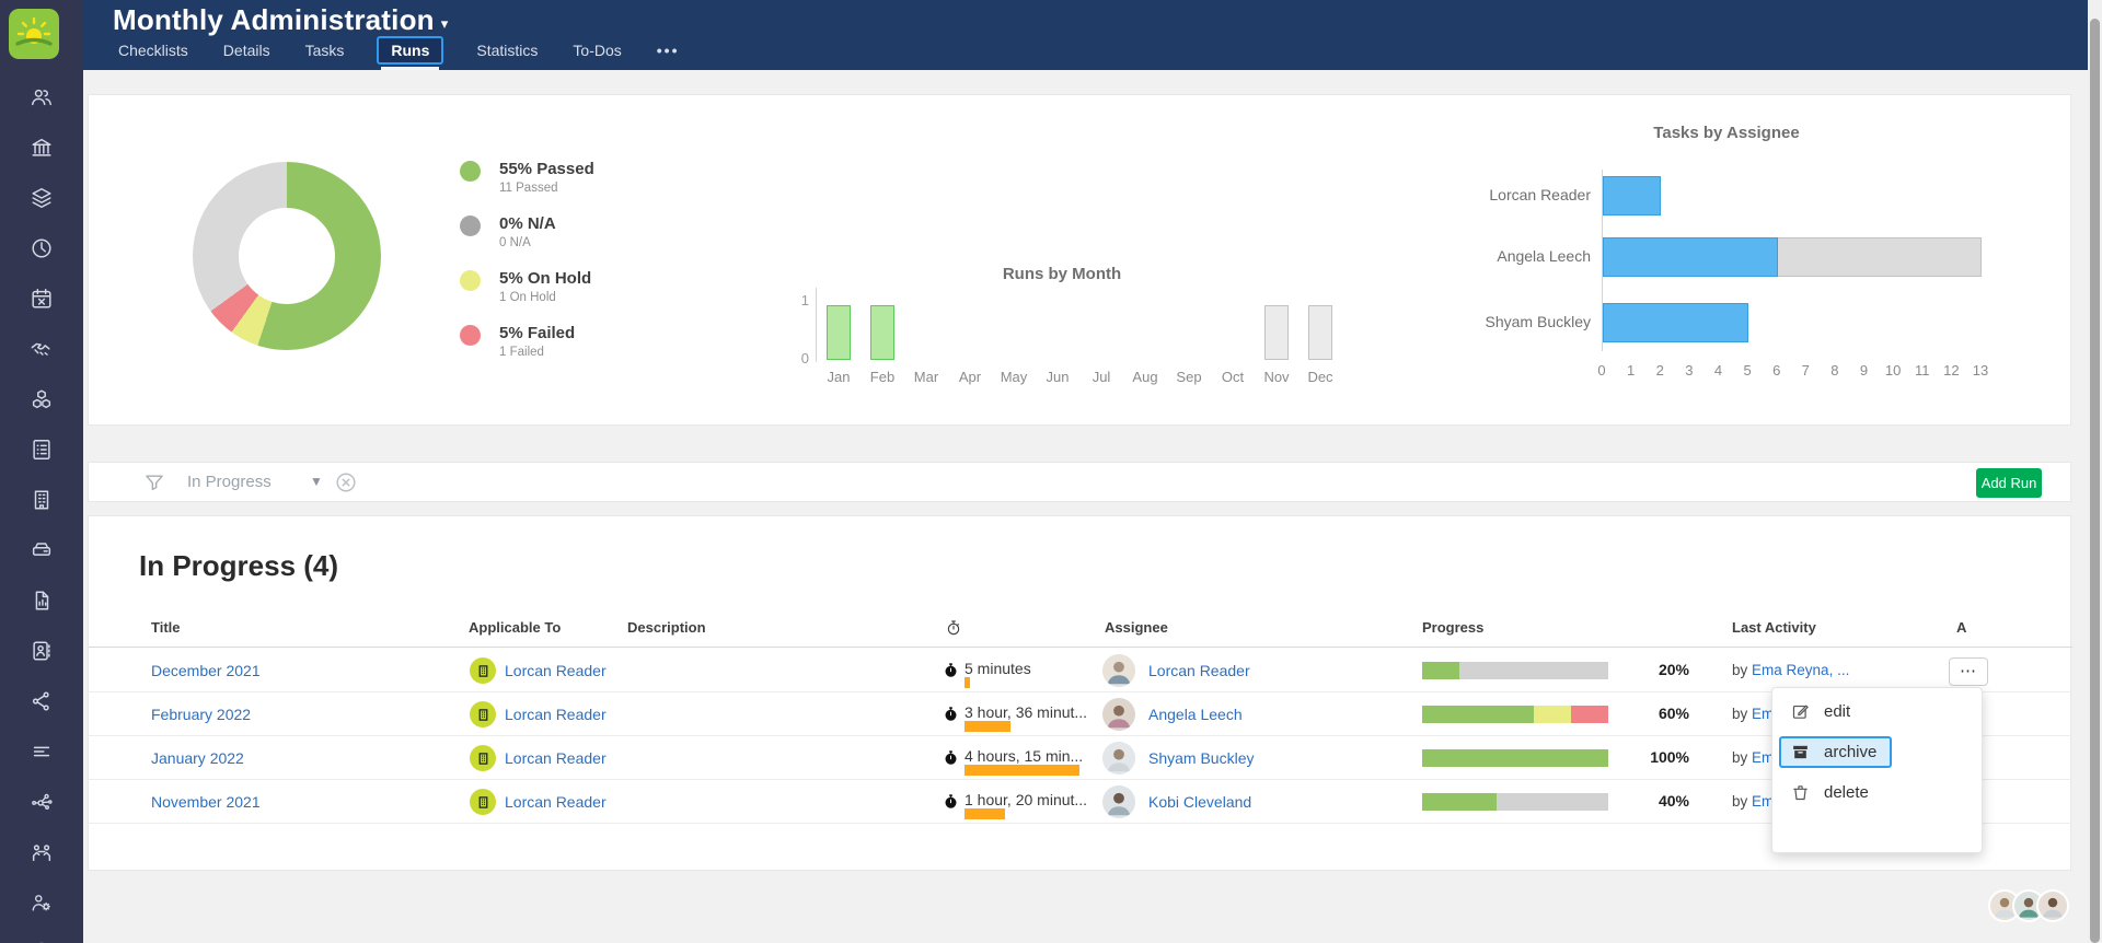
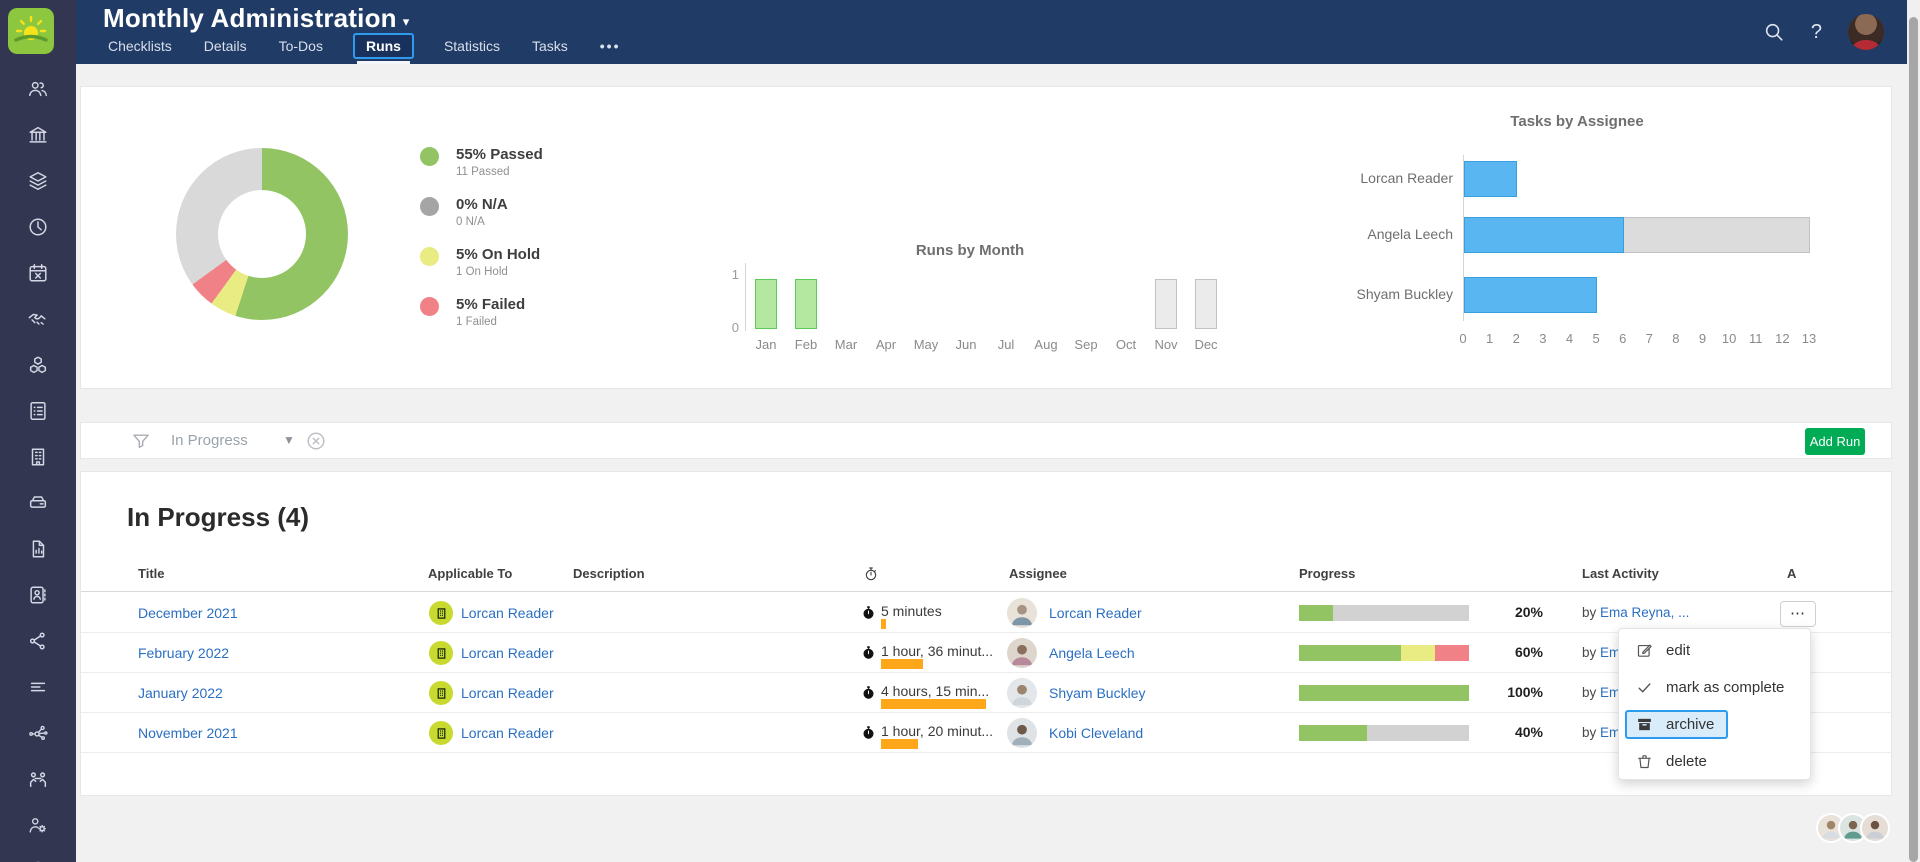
  Monthly Administration
  ▾
  Checklists
  Details
- Tasks
+ To-Dos
  Runs
  Statistics
- To-Dos
+ Tasks
  •••
+ ?
  55% Passed
  11 Passed
  0% N/A
  0 N/A
  5% On Hold
  1 On Hold
  5% Failed
  1 Failed
  Runs by Month
  1
  0
  Jan
  Feb
  Mar
  Apr
  May
  Jun
  Jul
  Aug
  Sep
  Oct
  Nov
  Dec
  Tasks by Assignee
  Lorcan Reader
  Angela Leech
  Shyam Buckley
  0
  1
  2
  3
  4
  5
  6
  7
  8
  9
  10
  11
  12
  13
  In Progress
  ▼
  Add Run
  In Progress (4)
  Title
  Applicable To
  Description
  Assignee
  Progress
  Last Activity
  A
  December 2021
  Lorcan Reader
  5 minutes
  Lorcan Reader
  20%
  by Ema Reyna, ...
  February 2022
  Lorcan Reader
- 3 hour, 36 minut...
+ 1 hour, 36 minut...
  Angela Leech
  60%
  January 2022
  Lorcan Reader
  4 hours, 15 min...
  Shyam Buckley
  100%
  November 2021
  Lorcan Reader
  1 hour, 20 minut...
  Kobi Cleveland
  40%
  ⋯
  edit
+ mark as complete
  archive
  delete
